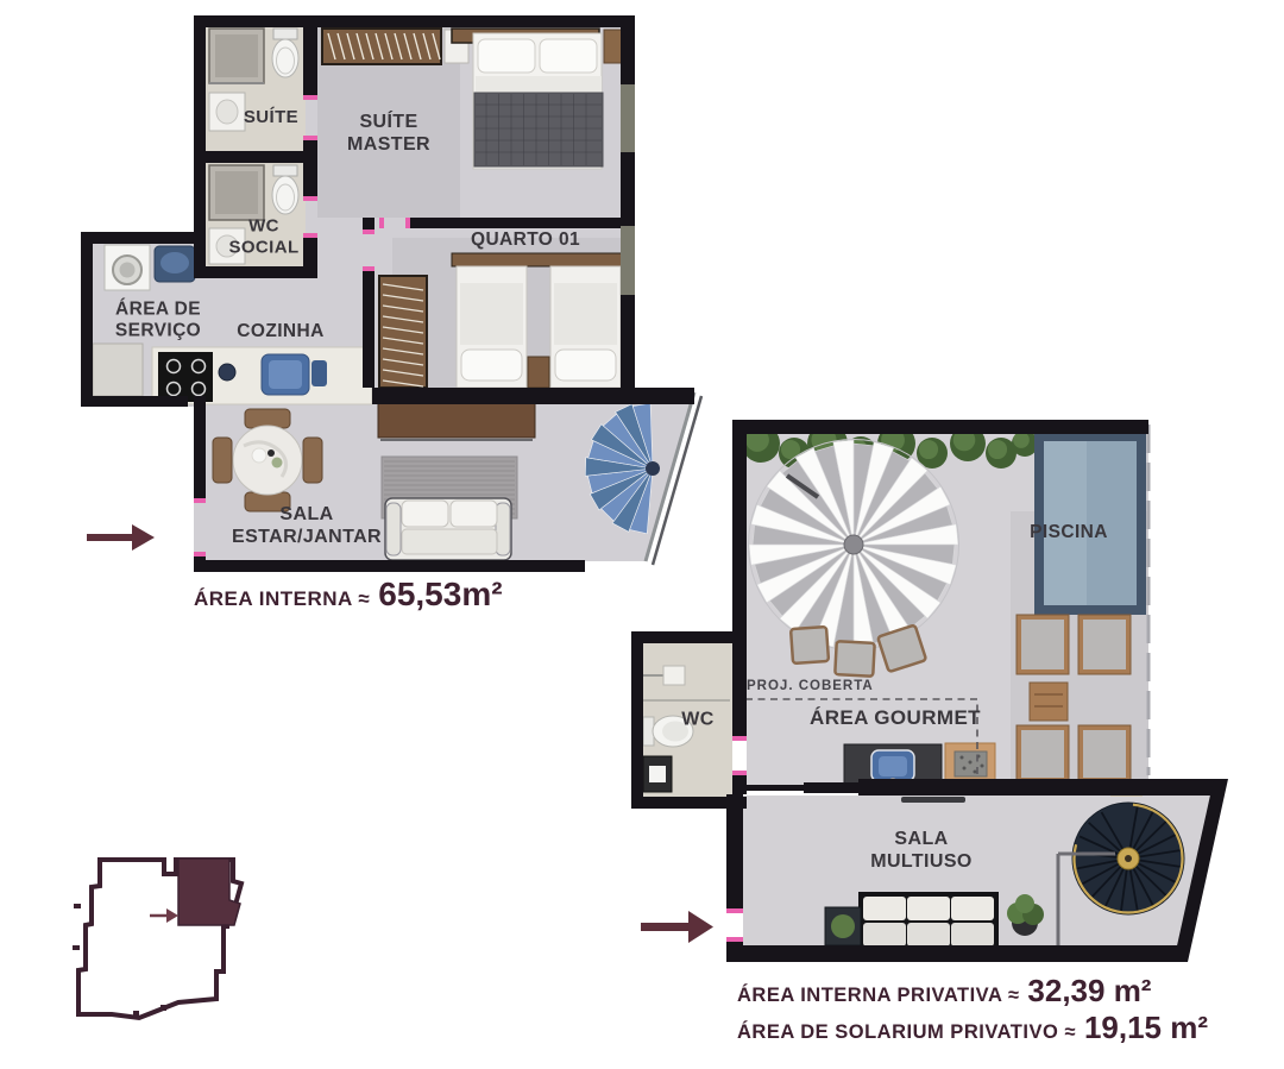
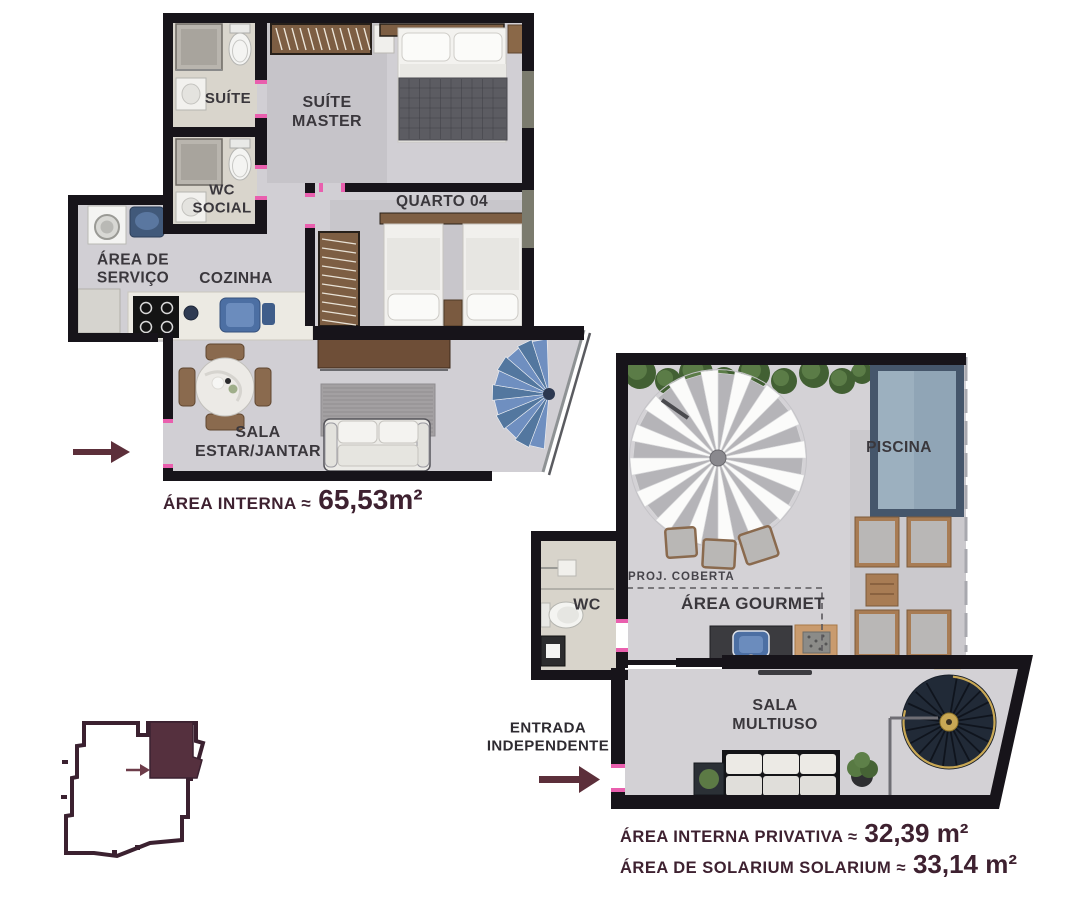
  SUÍTE
  SUÍTE
  MASTER
  WC
  SOCIAL
- QUARTO 01
+ QUARTO 04
  ÁREA DE
  SERVIÇO
  COZINHA
  SALA
  ESTAR/JANTAR
  ÁREA INTERNA ≈
  65,53m²
  PISCINA
  PROJ. COBERTA
  ÁREA GOURMET
  WC
  SALA
  MULTIUSO
+ ENTRADA
+ INDEPENDENTE
  ÁREA INTERNA PRIVATIVA ≈
  32,39 m²
- ÁREA DE SOLARIUM PRIVATIVO ≈
+ ÁREA DE SOLARIUM SOLARIUM ≈
- 19,15 m²
+ 33,14 m²
